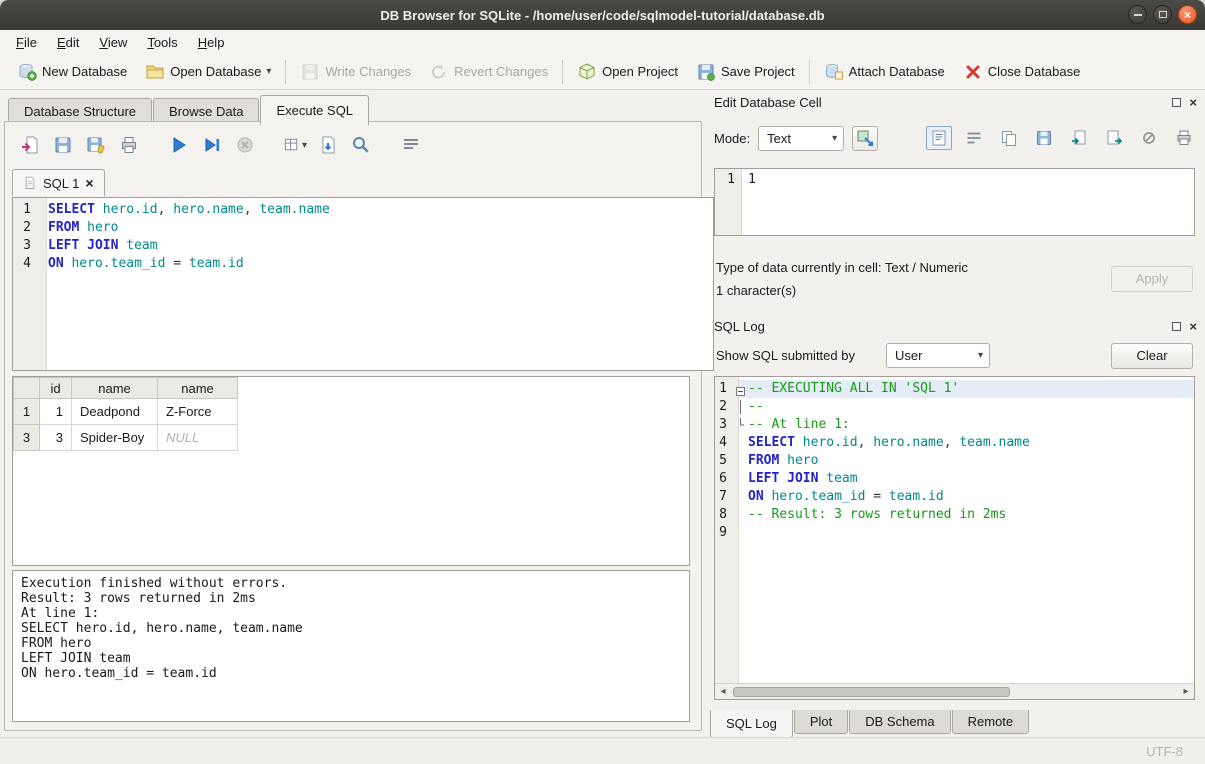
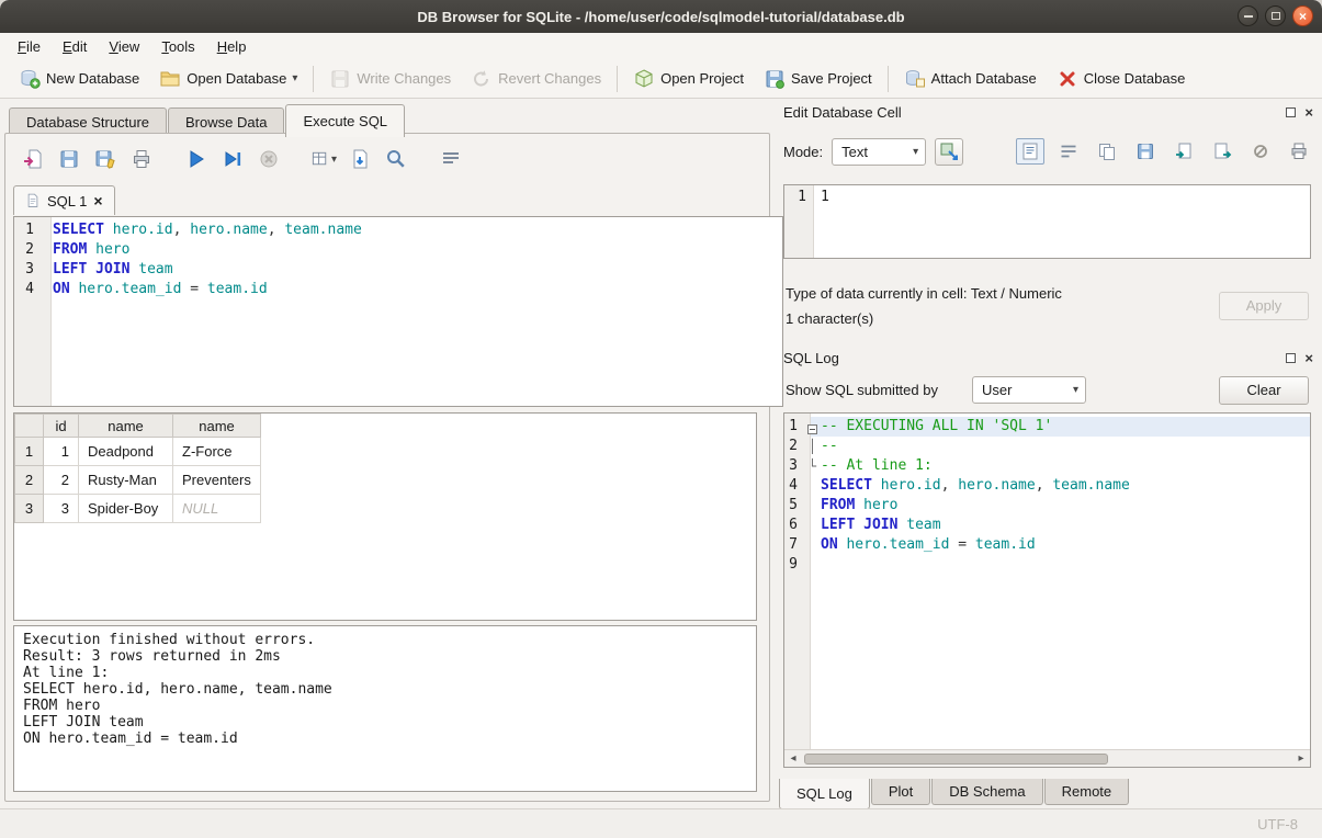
  DB Browser for SQLite - /home/user/code/sqlmodel-tutorial/database.db
  ×
  File
  Edit
  View
  Tools
  Help
  New Database
  Open Database
  ▾
  Write Changes
  Revert Changes
  Open Project
  Save Project
  Attach Database
  Close Database
  Database Structure
  Browse Data
  Execute SQL
  ▾
  SQL 1
  ×
  1
  SELECT hero.id, hero.name, team.name
  2
  FROM hero
  3
  LEFT JOIN team
  4
  ON hero.team_id = team.id
  	id	name	name
  1	1	Deadpond	Z-Force
+ 2	2	Rusty-Man	Preventers
  3	3	Spider-Boy	NULL
  Execution finished without errors.
  Result: 3 rows returned in 2ms
  At line 1:
  SELECT hero.id, hero.name, team.name
  FROM hero
  LEFT JOIN team
  ON hero.team_id = team.id
  Edit Database Cell
  ×
  Mode:
  Text
  ▾
  1
  1
  Type of data currently in cell: Text / Numeric
  1 character(s)
  Apply
  SQL Log
  ×
  Show SQL submitted by
  User
  ▾
  Clear
  1
  -- EXECUTING ALL IN 'SQL 1'
  2
  │
  --
  3
  └
  -- At line 1:
  4
  SELECT hero.id, hero.name, team.name
  5
  FROM hero
  6
  LEFT JOIN team
  7
  ON hero.team_id = team.id
- 8
- -- Result: 3 rows returned in 2ms
  9
  ◂
  ▸
  SQL Log
  Plot
  DB Schema
  Remote
  UTF-8
